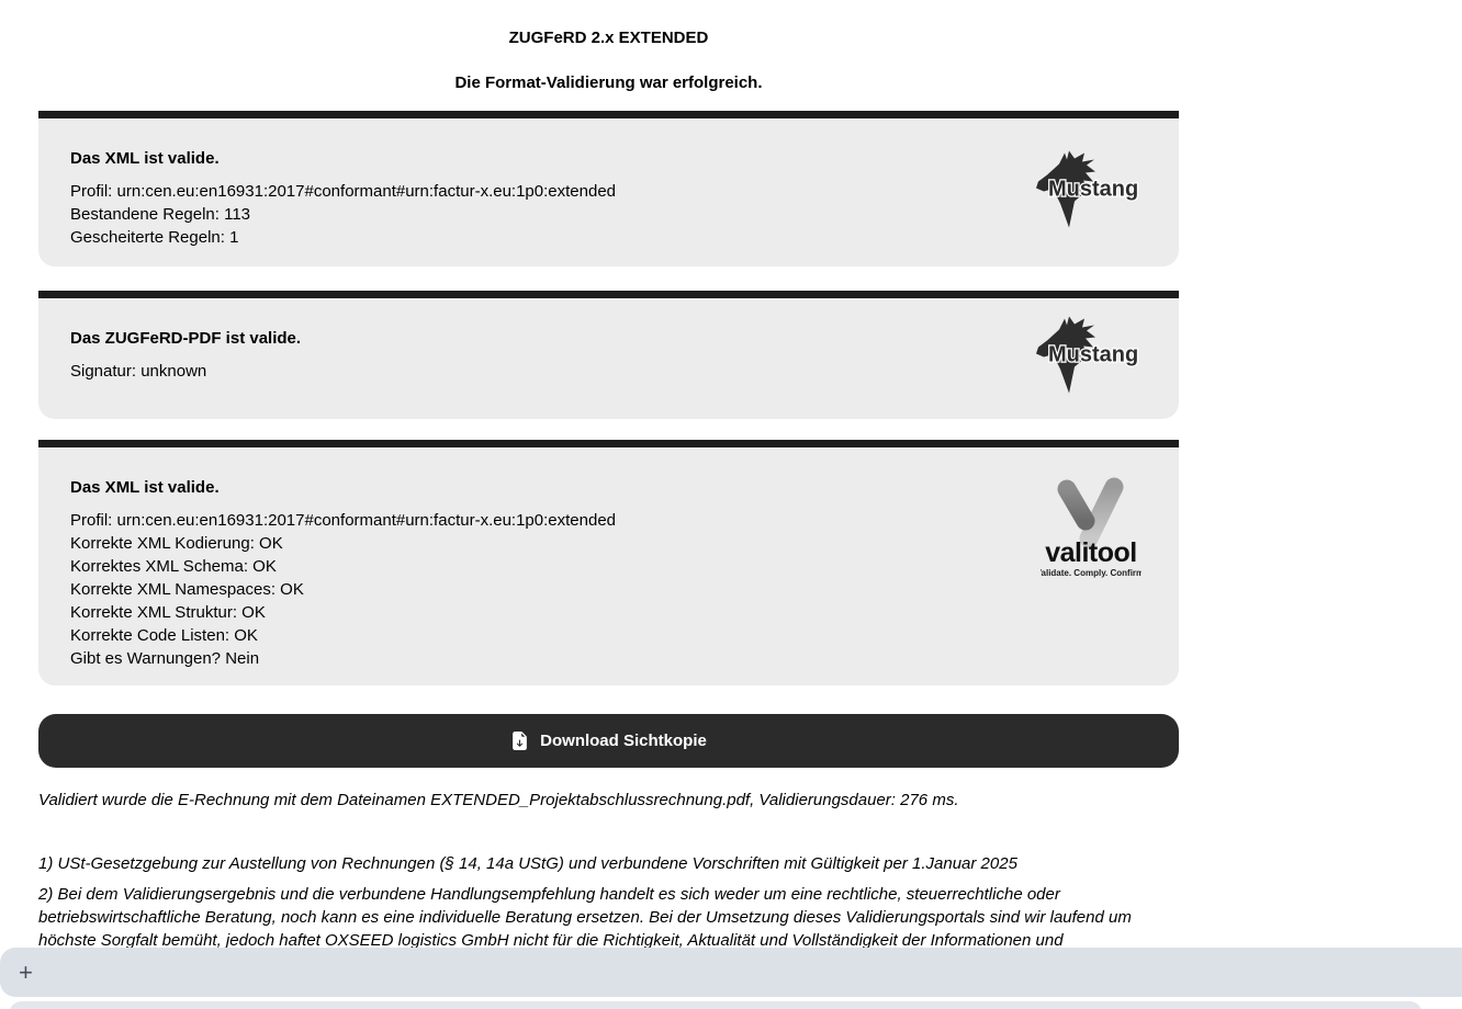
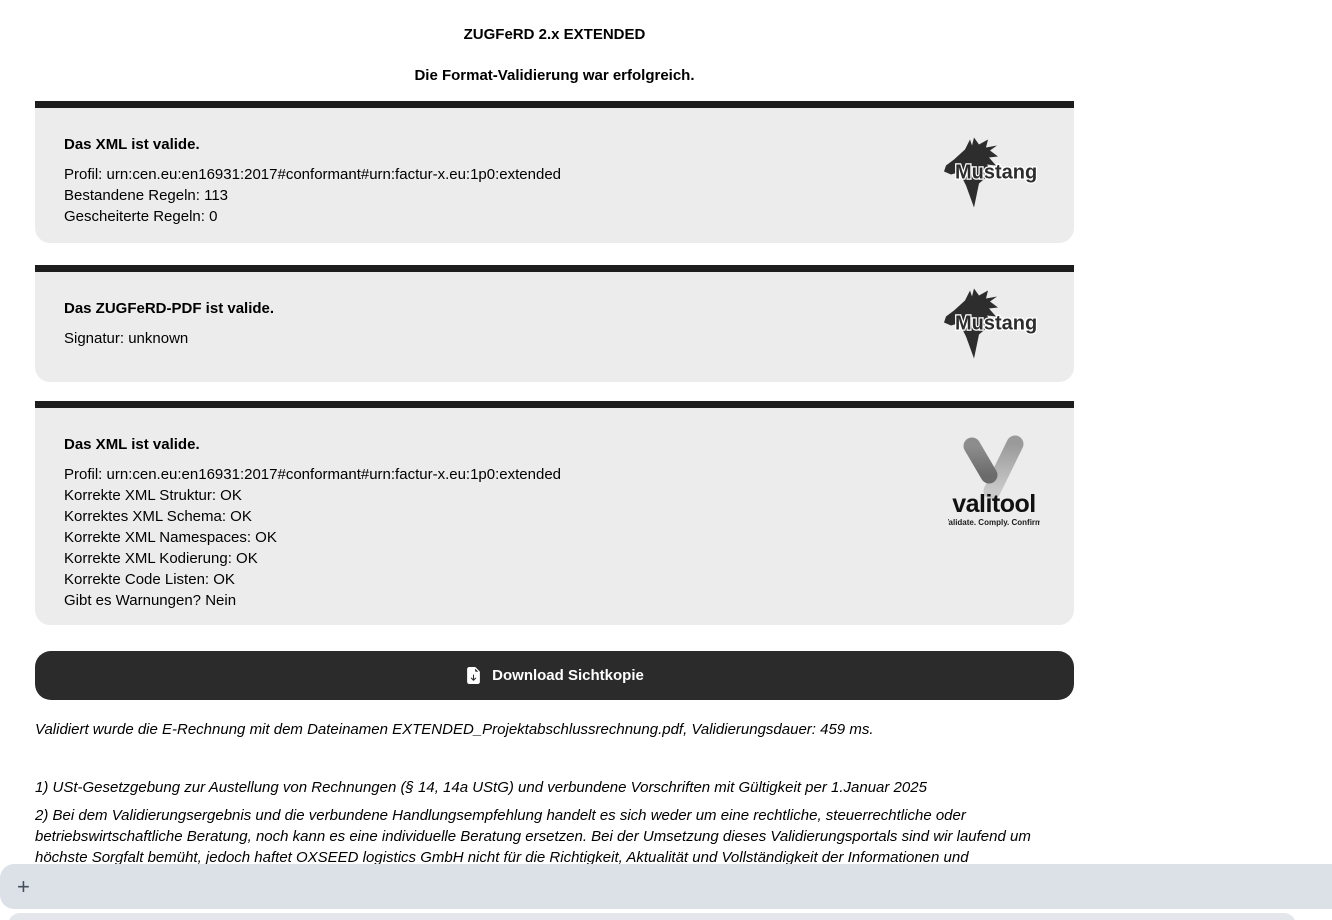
  ZUGFeRD 2.x EXTENDED
  Die Format-Validierung war erfolgreich.
  Das XML ist valide.
  Profil: urn:cen.eu:en16931:2017#conformant#urn:factur-x.eu:1p0:extended
  Bestandene Regeln: 113
- Gescheiterte Regeln: 1
+ Gescheiterte Regeln: 0
  Mustang
  Das ZUGFeRD-PDF ist valide.
  Signatur: unknown
  Mustang
  Das XML ist valide.
  Profil: urn:cen.eu:en16931:2017#conformant#urn:factur-x.eu:1p0:extended
- Korrekte XML Kodierung: OK
+ Korrekte XML Struktur: OK
  Korrektes XML Schema: OK
  Korrekte XML Namespaces: OK
- Korrekte XML Struktur: OK
+ Korrekte XML Kodierung: OK
  Korrekte Code Listen: OK
  Gibt es Warnungen? Nein
  valitool
  alidate. Comply. Confirm
  Download Sichtkopie
- Validiert wurde die E-Rechnung mit dem Dateinamen EXTENDED_Projektabschlussrechnung.pdf, Validierungsdauer: 276 ms.
+ Validiert wurde die E-Rechnung mit dem Dateinamen EXTENDED_Projektabschlussrechnung.pdf, Validierungsdauer: 459 ms.
  1) USt-Gesetzgebung zur Austellung von Rechnungen (§ 14, 14a UStG) und verbundene Vorschriften mit Gültigkeit per 1.Januar 2025
  2) Bei dem Validierungsergebnis und die verbundene Handlungsempfehlung handelt es sich weder um eine rechtliche, steuerrechtliche oder betriebswirtschaftliche Beratung, noch kann es eine individuelle Beratung ersetzen. Bei der Umsetzung dieses Validierungsportals sind wir laufend um höchste Sorgfalt bemüht, jedoch haftet OXSEED logistics GmbH nicht für die Richtigkeit, Aktualität und Vollständigkeit der Informationen und
  +
